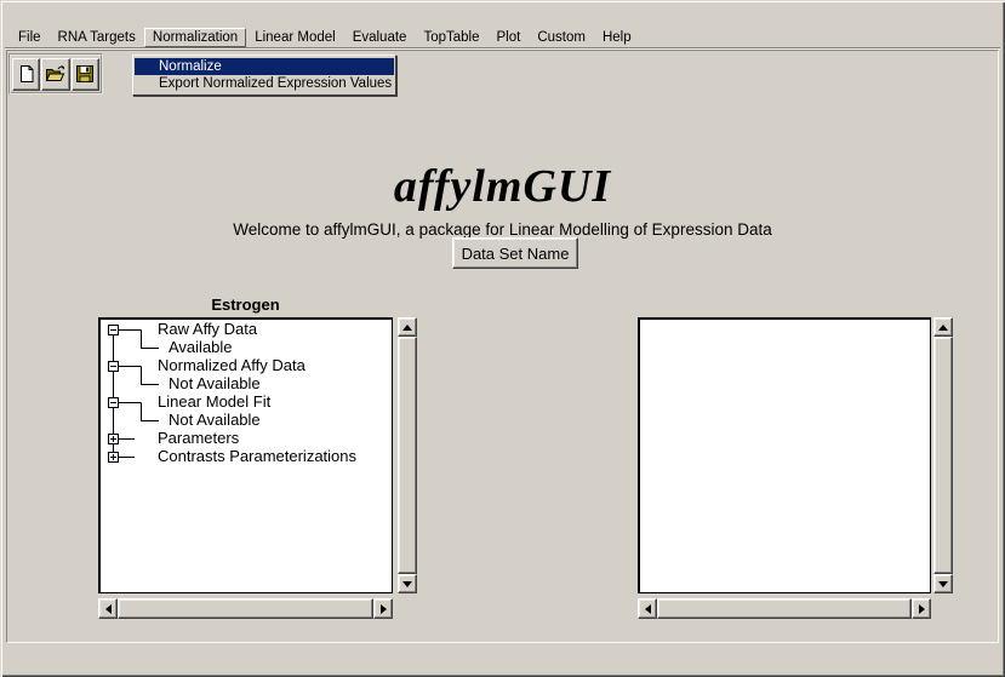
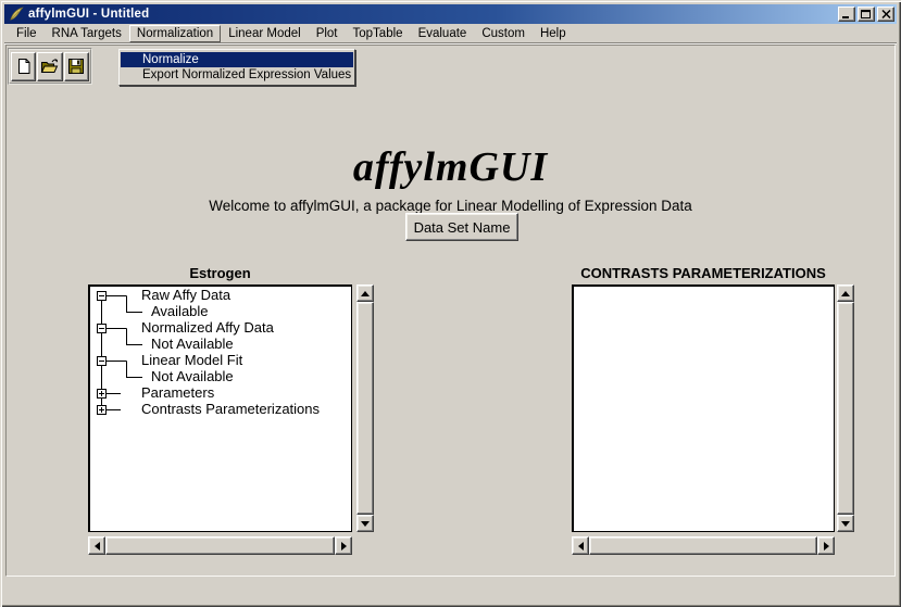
+ affylmGUI - Untitled
  File
  RNA Targets
  Normalization
  Linear Model
- Evaluate
+ Plot
  TopTable
- Plot
+ Evaluate
  Custom
  Help
  Normalize
  Export Normalized Expression Values
  affylmGUI
  Welcome to affylmGUI, a package for Linear Modelling of Expression Data
  Data Set Name
  Estrogen
  Raw Affy Data
  Available
  Normalized Affy Data
  Not Available
  Linear Model Fit
  Not Available
  Parameters
  Contrasts Parameterizations
+ CONTRASTS PARAMETERIZATIONS
